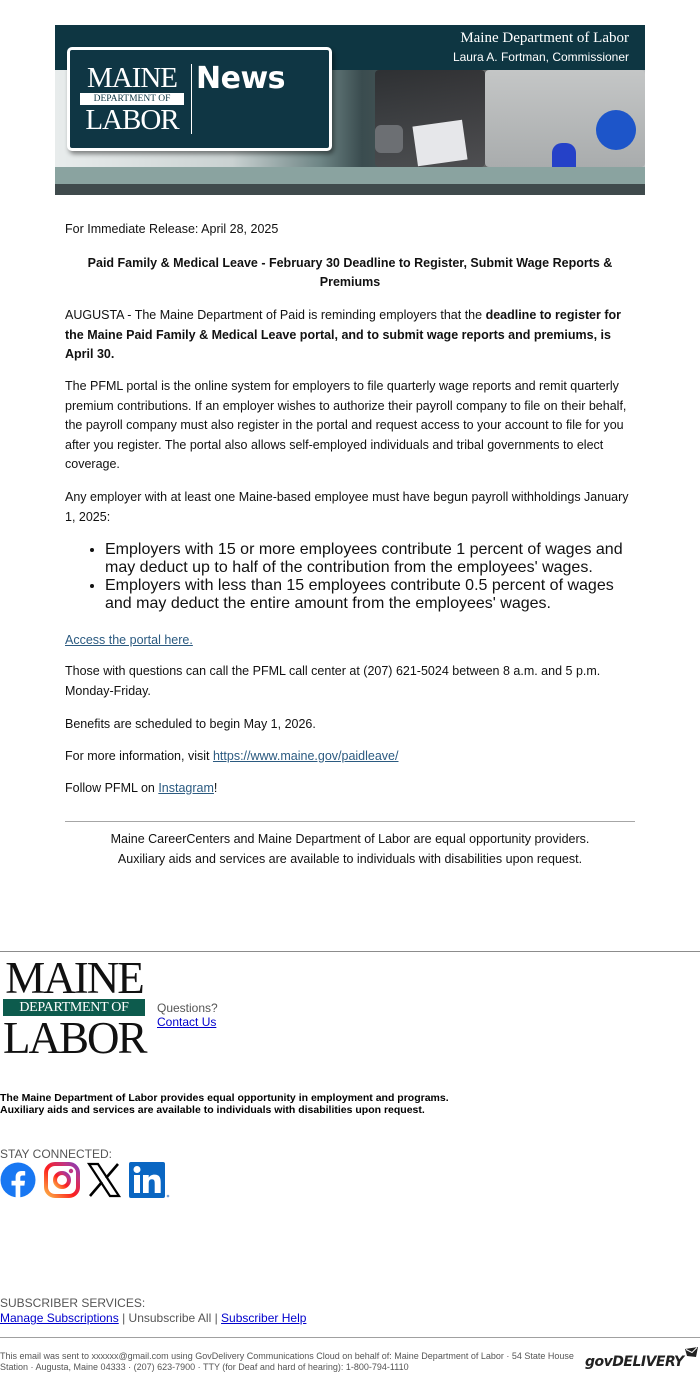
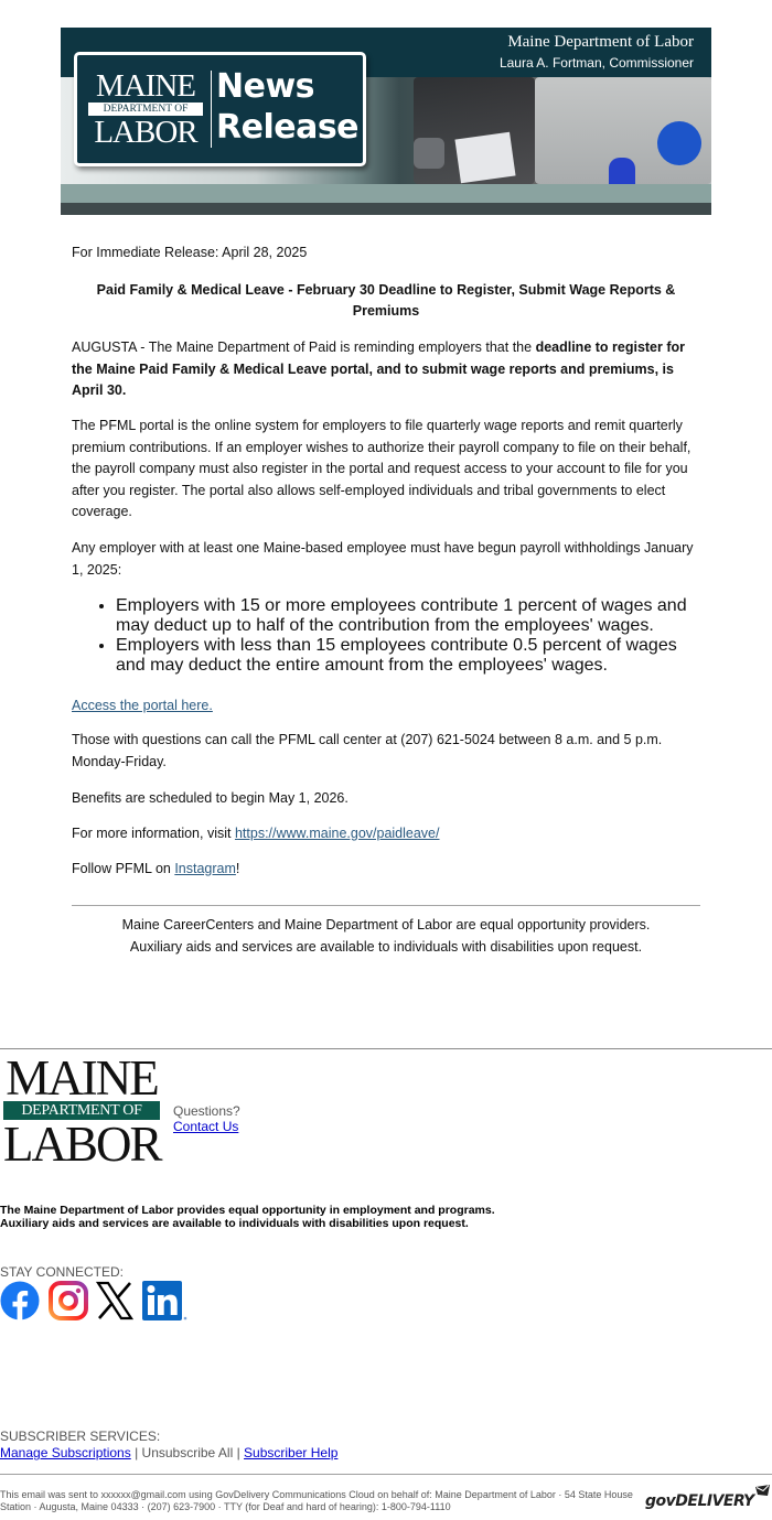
  Maine Department of Labor
  Laura A. Fortman, Commissioner
  MAINE
  DEPARTMENT OF
  LABOR
  News
+ Release
  For Immediate Release: April 28, 2025
  Paid Family & Medical Leave - February 30 Deadline to Register, Submit Wage Reports & Premiums
  AUGUSTA - The Maine Department of Paid is reminding employers that the deadline to register for the Maine Paid Family & Medical Leave portal, and to submit wage reports and premiums, is April 30.
  The PFML portal is the online system for employers to file quarterly wage reports and remit quarterly premium contributions. If an employer wishes to authorize their payroll company to file on their behalf, the payroll company must also register in the portal and request access to your account to file for you after you register. The portal also allows self-employed individuals and tribal governments to elect coverage.
  Any employer with at least one Maine-based employee must have begun payroll withholdings January 1, 2025:
  Employers with 15 or more employees contribute 1 percent of wages and may deduct up to half of the contribution from the employees' wages.
  Employers with less than 15 employees contribute 0.5 percent of wages and may deduct the entire amount from the employees' wages.
  Access the portal here.
  Those with questions can call the PFML call center at (207) 621-5024 between 8 a.m. and 5 p.m. Monday-Friday.
  Benefits are scheduled to begin May 1, 2026.
  For more information, visit https://www.maine.gov/paidleave/
  Follow PFML on Instagram!
  Maine CareerCenters and Maine Department of Labor are equal opportunity providers.
  Auxiliary aids and services are available to individuals with disabilities upon request.
  MAINE
  DEPARTMENT OF
  LABOR
  Questions?
  Contact Us
  The Maine Department of Labor provides equal opportunity in employment and programs.
  Auxiliary aids and services are available to individuals with disabilities upon request.
  STAY CONNECTED:
  SUBSCRIBER SERVICES:
  Manage Subscriptions | Unsubscribe All | Subscriber Help
  This email was sent to xxxxxx@gmail.com using GovDelivery Communications Cloud on behalf of: Maine Department of Labor · 54 State House Station · Augusta, Maine 04333 · (207) 623-7900 · TTY (for Deaf and hard of hearing): 1-800-794-1110
  govDELIVERY
